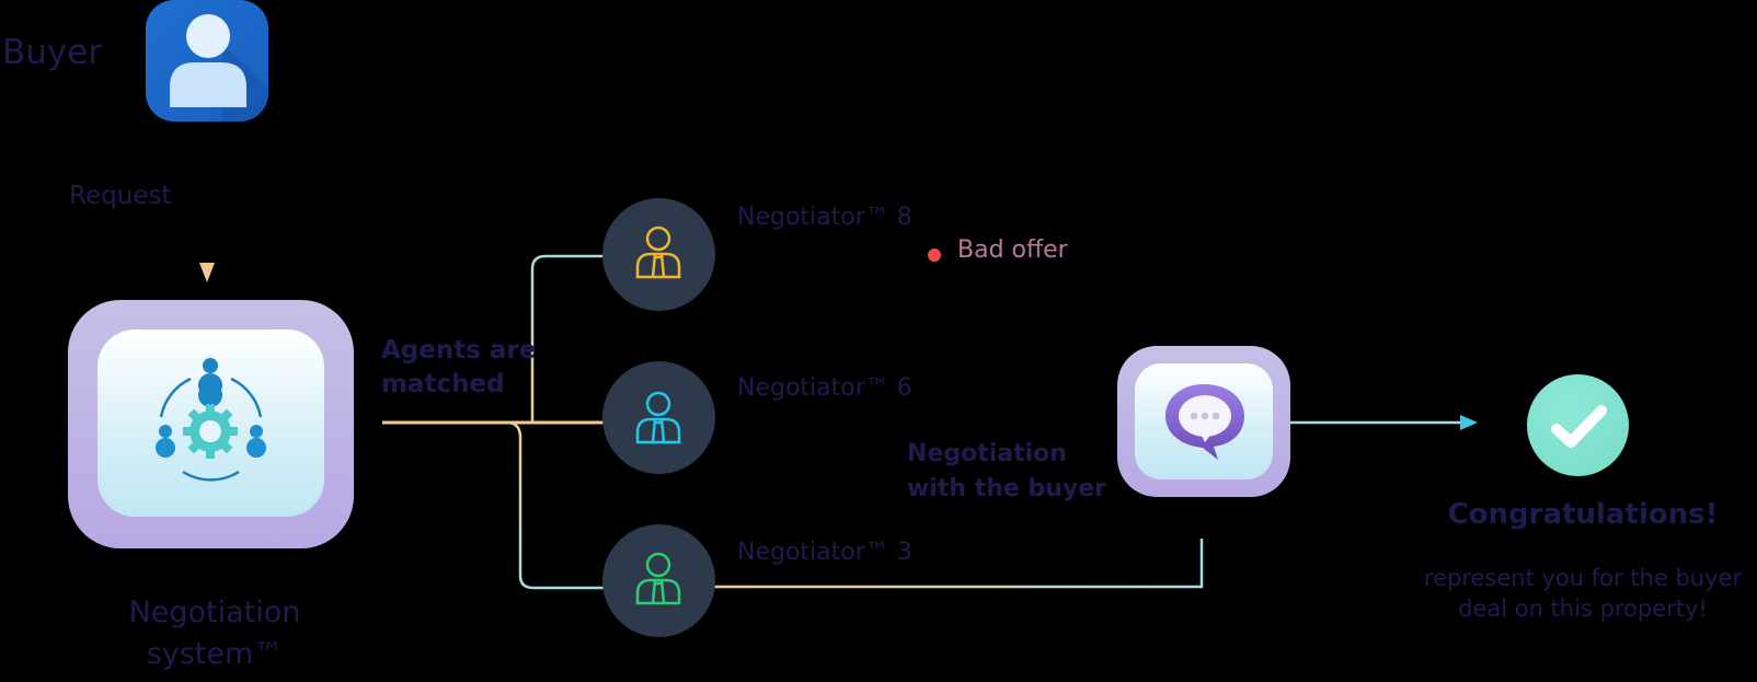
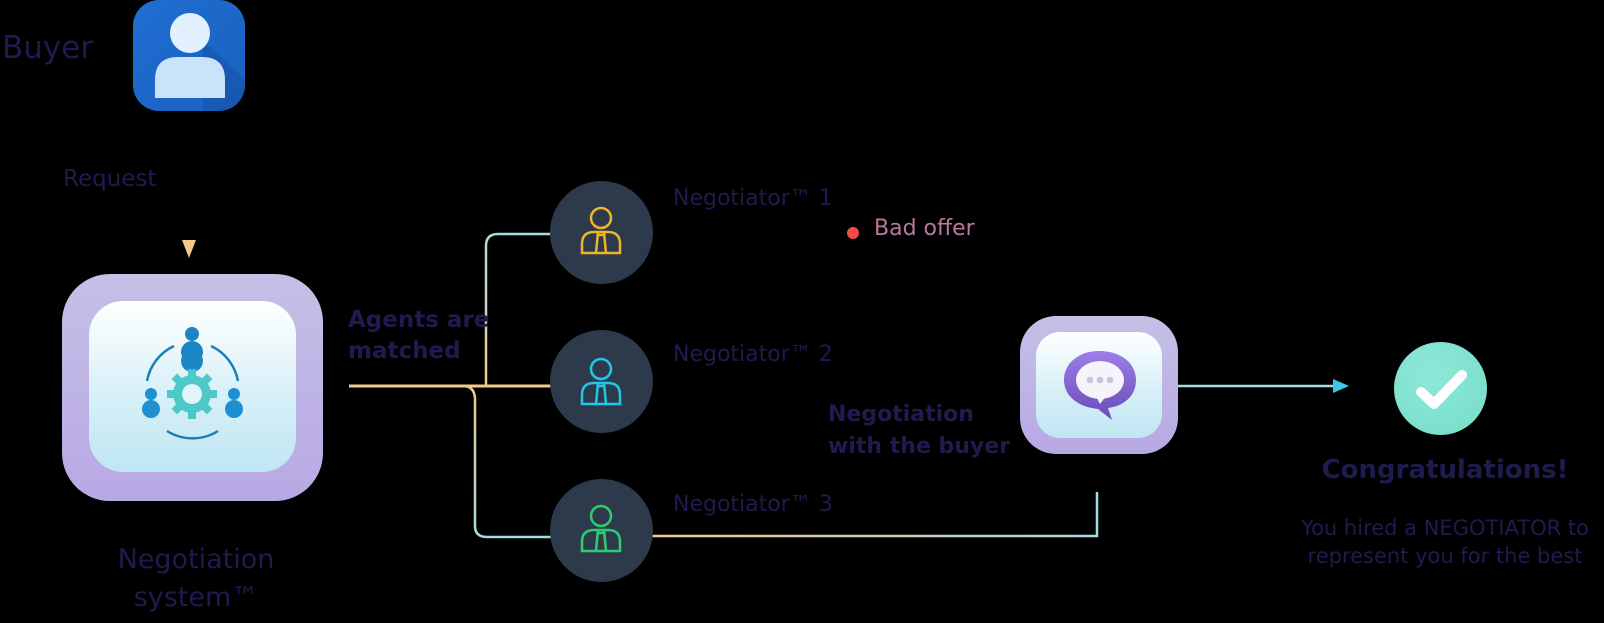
  Buyer
  Request
  Negotiation
  system™
  Agents are
  matched
- Negotiator™ 8
+ Negotiator™ 1
  Bad offer
- Negotiator™ 6
+ Negotiator™ 2
  Negotiation
  with the buyer
  Negotiator™ 3
  Congratulations!
+ You hired a NEGOTIATOR to
- represent you for the buyer
+ represent you for the best
- deal on this property!
